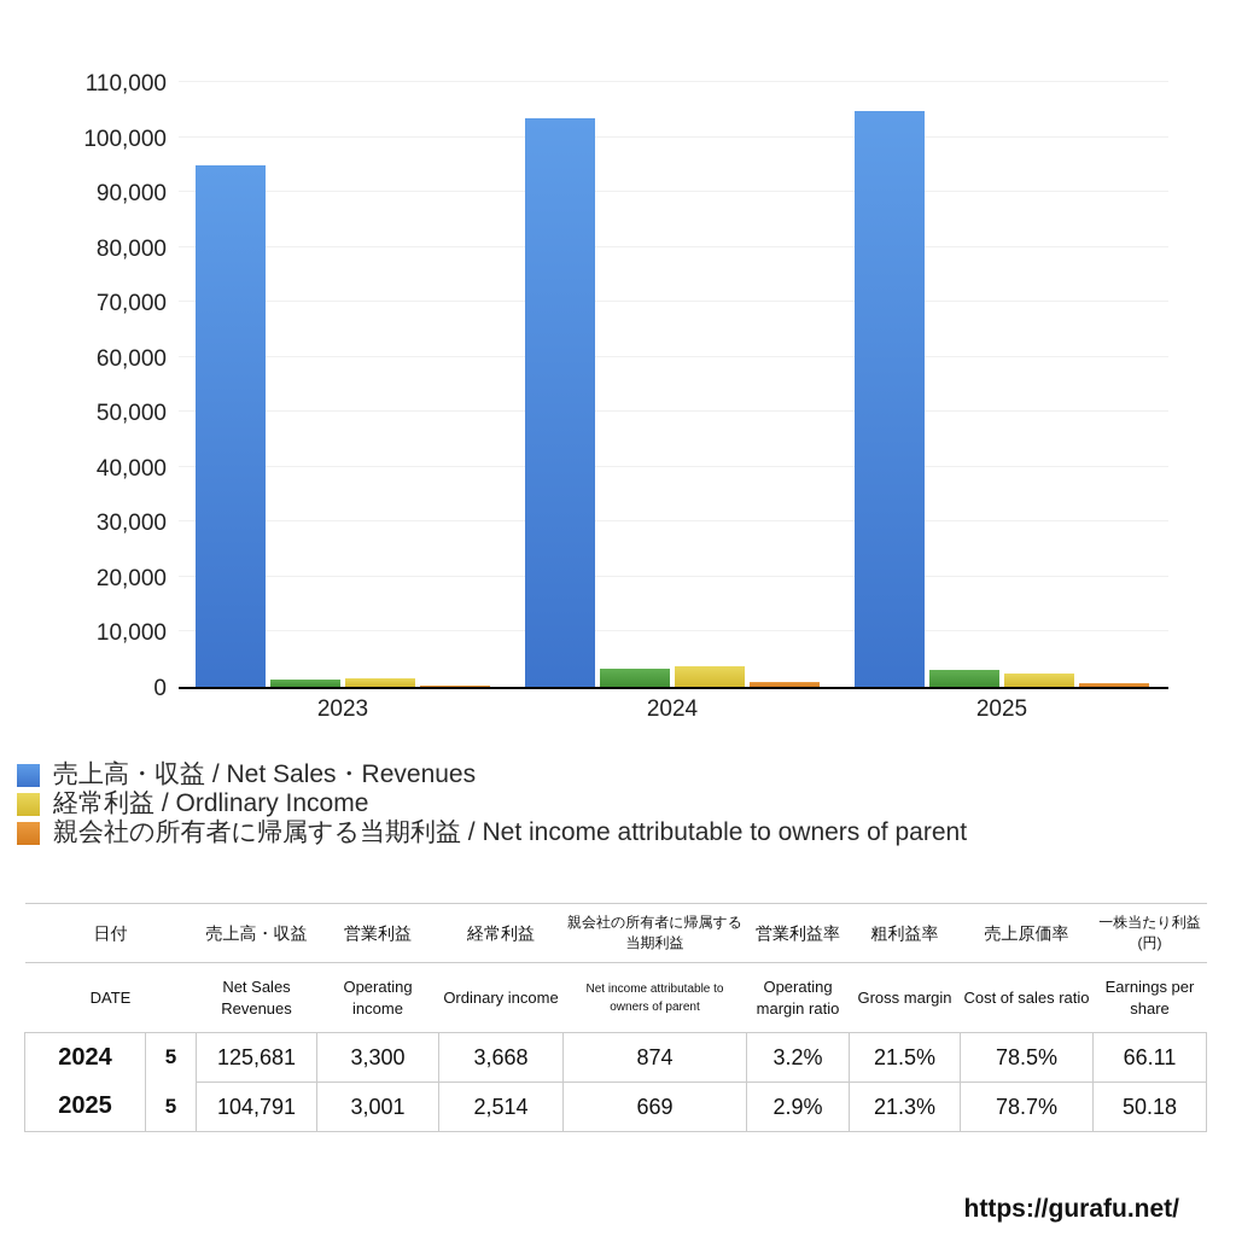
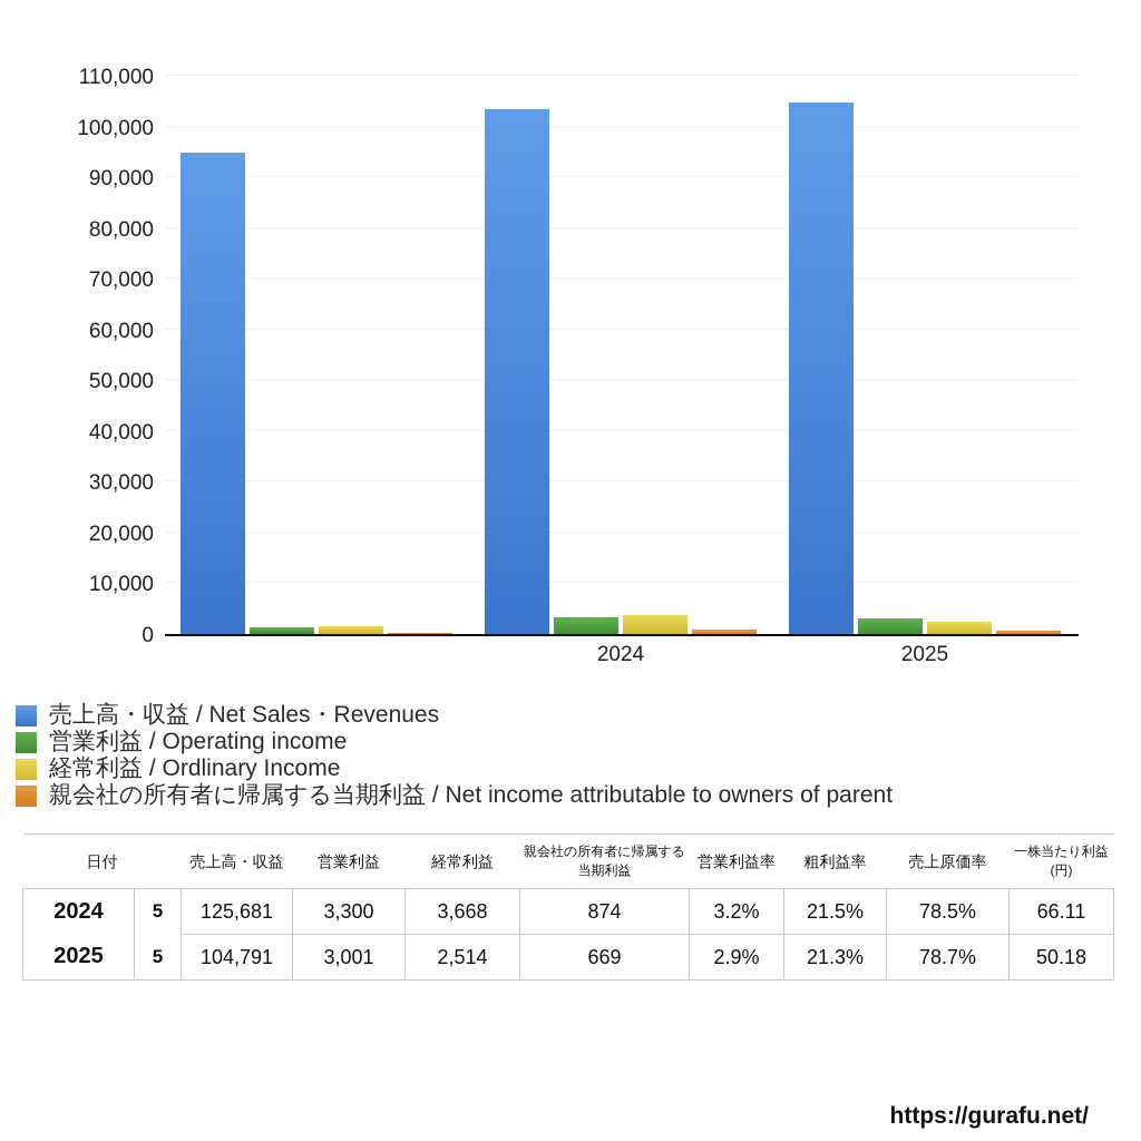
  0
  10,000
  20,000
  30,000
  40,000
  50,000
  60,000
  70,000
  80,000
  90,000
  100,000
  110,000
- 2023
  2024
  2025
  売上高・収益 / Net Sales・Revenues
+ 営業利益 / Operating income
  経常利益 / Ordlinary Income
  親会社の所有者に帰属する当期利益 / Net income attributable to owners of parent
  日付	売上高・収益	営業利益	経常利益	親会社の所有者に帰属する当期利益	営業利益率	粗利益率	売上原価率	一株当たり利益(円)
- DATE	Net Sales Revenues	Operating income	Ordinary income	Net income attributable to owners of parent	Operating margin ratio	Gross margin	Cost of sales ratio	Earnings per share
  2024	5	125,681	3,300	3,668	874	3.2%	21.5%	78.5%	66.11
  2025	5	104,791	3,001	2,514	669	2.9%	21.3%	78.7%	50.18
  https://gurafu.net/
